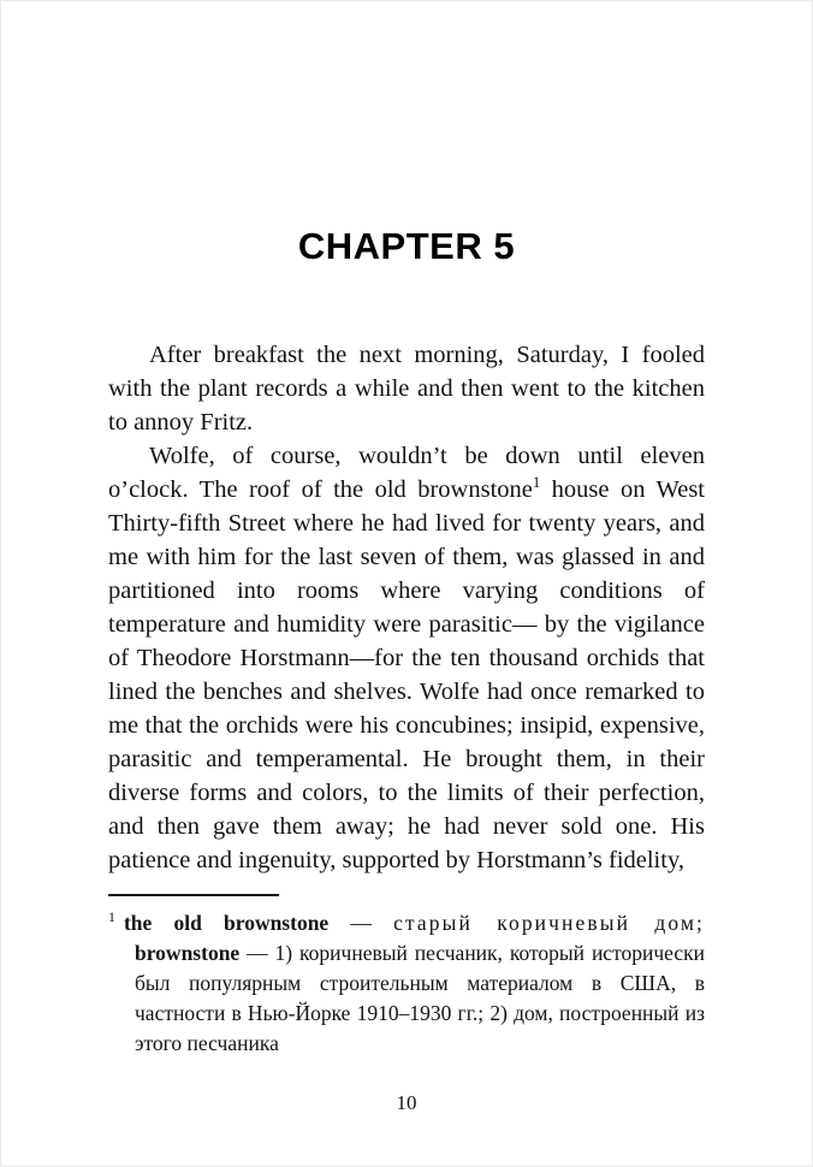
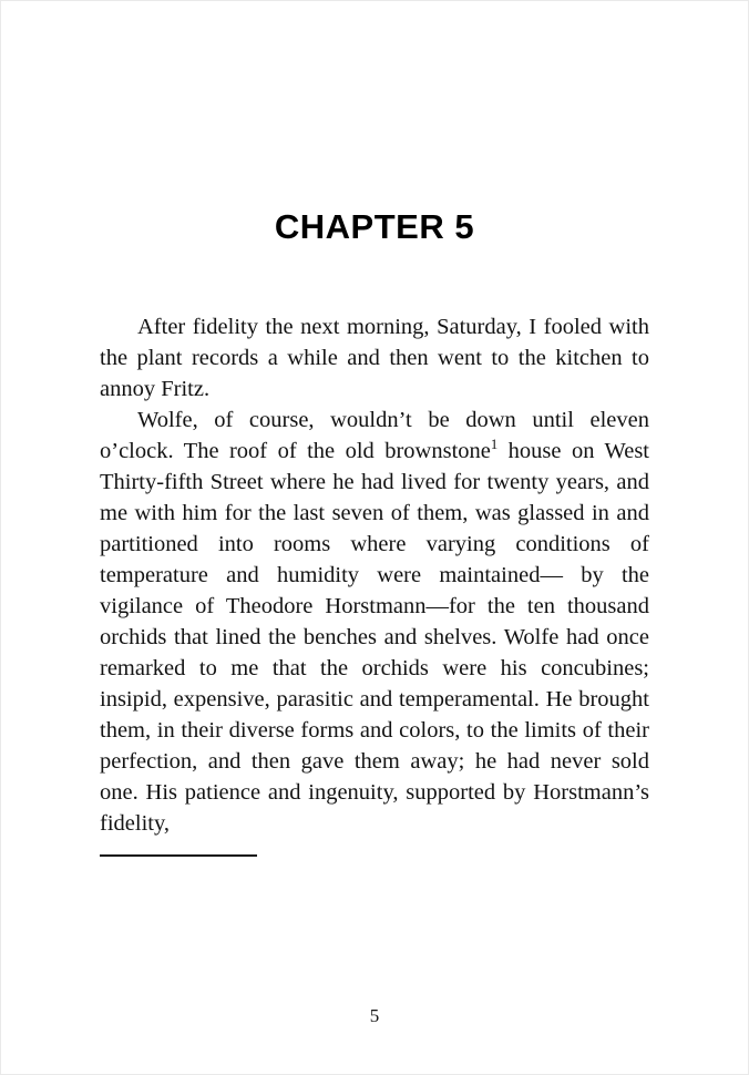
  CHAPTER 5
- After breakfast the next morning, Saturday, I fooled with the plant records a while and then went to the kitchen to annoy Fritz.
+ After fidelity the next morning, Saturday, I fooled with the plant records a while and then went to the kitchen to annoy Fritz.
- Wolfe, of course, wouldn’t be down until eleven o’clock. The roof of the old brownstone1 house on West Thirty-fifth Street where he had lived for twenty years, and me with him for the last seven of them, was glassed in and partitioned into rooms where varying conditions of temperature and humidity were parasitic— by the vigilance of Theodore Horstmann—for the ten thousand orchids that lined the benches and shelves. Wolfe had once remarked to me that the orchids were his concubines; insipid, expensive, parasitic and temperamental. He brought them, in their diverse forms and colors, to the limits of their perfection, and then gave them away; he had never sold one. His patience and ingenuity, supported by Horstmann’s fidelity,
+ Wolfe, of course, wouldn’t be down until eleven o’clock. The roof of the old brownstone1 house on West Thirty-fifth Street where he had lived for twenty years, and me with him for the last seven of them, was glassed in and partitioned into rooms where varying conditions of temperature and humidity were maintained— by the vigilance of Theodore Horstmann—for the ten thousand orchids that lined the benches and shelves. Wolfe had once remarked to me that the orchids were his concubines; insipid, expensive, parasitic and temperamental. He brought them, in their diverse forms and colors, to the limits of their perfection, and then gave them away; he had never sold one. His patience and ingenuity, supported by Horstmann’s fidelity,
- 1 the old brownstone — старый коричневый дом; brownstone — 1) коричневый песчаник, который исторически был популярным строительным материалом в США, в частности в Нью-Йорке 1910–1930 гг.; 2) дом, построенный из этого песчаника
- 10
+ 5
